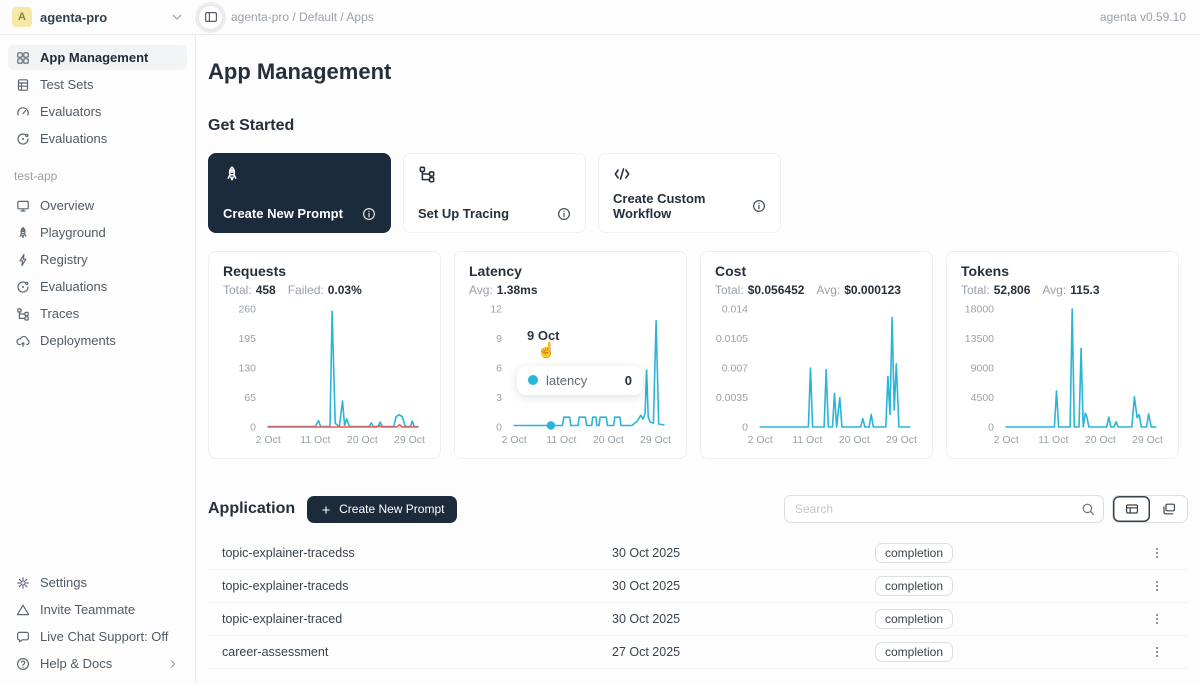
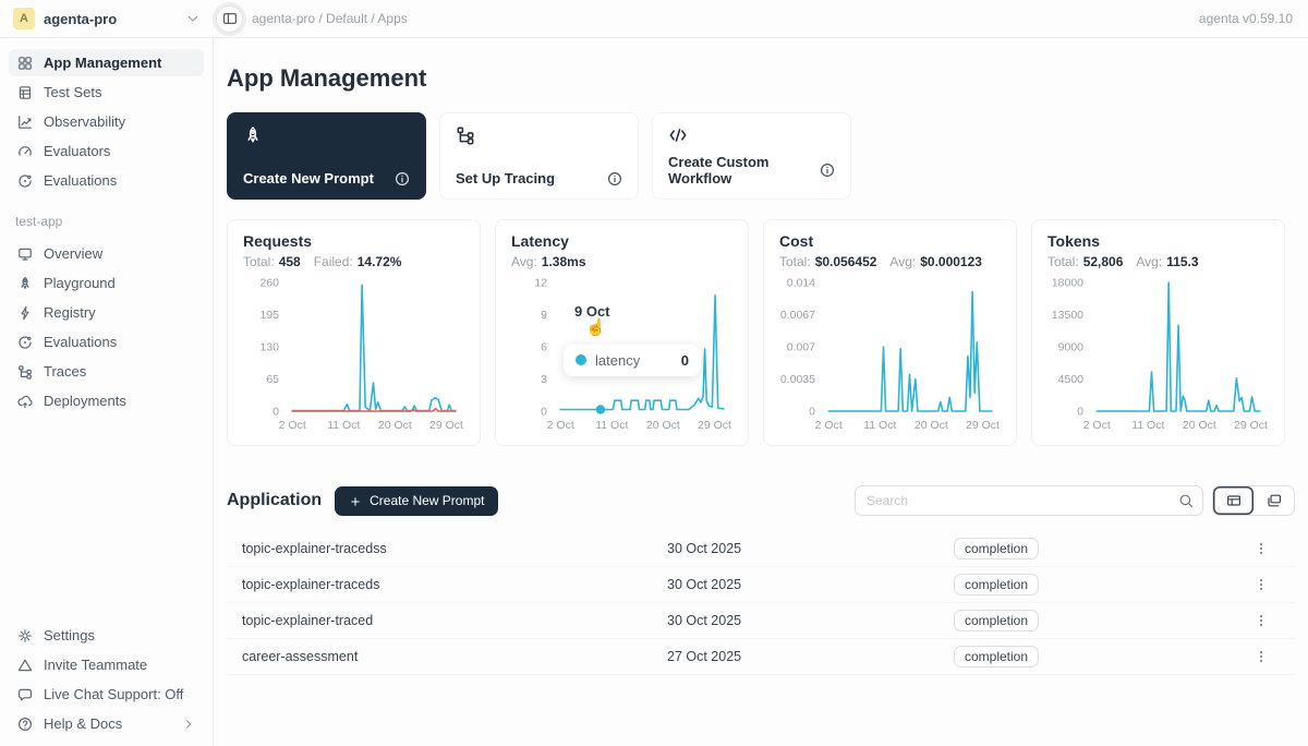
  A
  agenta-pro
  agenta-pro / Default / Apps
  agenta v0.59.10
  App Management
  Test Sets
+ Observability
  Evaluators
  Evaluations
  test-app
  Overview
  Playground
  Registry
  Evaluations
  Traces
  Deployments
  Settings
  Invite Teammate
  Live Chat Support: Off
  Help & Docs
  App Management
- Get Started
  Create New Prompt
  Set Up Tracing
  Create Custom Workflow
  Requests
  Total: 458
- Failed: 0.03%
+ Failed: 14.72%
  0
  65
  130
  195
  260
  2 Oct
  11 Oct
  20 Oct
  29 Oct
  Latency
  Avg: 1.38ms
  0
  3
  6
  9
  12
  2 Oct
  11 Oct
  20 Oct
  29 Oct
  9 Oct
  ☝
  latency
  0
  Cost
  Total: $0.056452
  Avg: $0.000123
  0
  0.0035
  0.007
- 0.0105
+ 0.0067
  0.014
  2 Oct
  11 Oct
  20 Oct
  29 Oct
  Tokens
  Total: 52,806
  Avg: 115.3
  0
  4500
  9000
  13500
  18000
  2 Oct
  11 Oct
  20 Oct
  29 Oct
  Application
  Create New Prompt
  Search
  topic-explainer-tracedss
  30 Oct 2025
  completion
  topic-explainer-traceds
  30 Oct 2025
  completion
  topic-explainer-traced
  30 Oct 2025
  completion
  career-assessment
  27 Oct 2025
  completion
